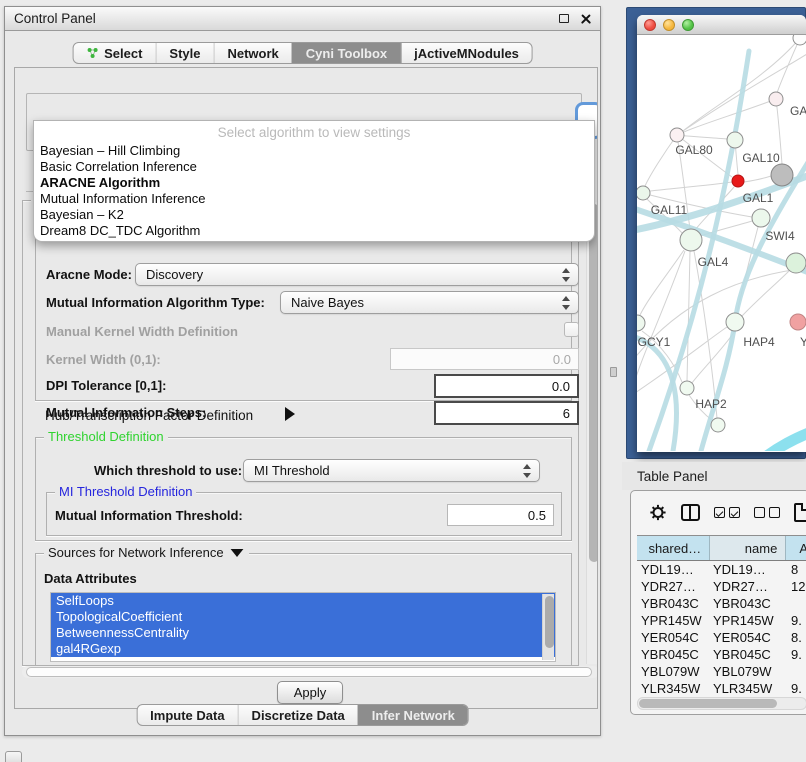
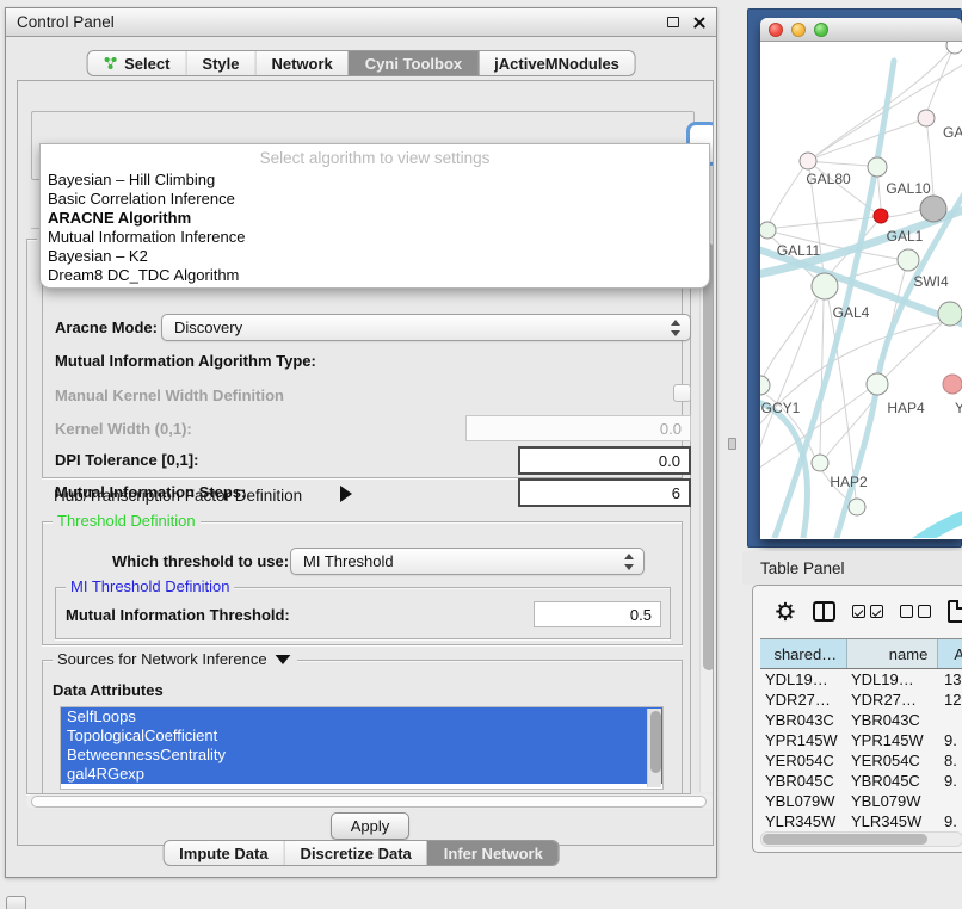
  Control Panel
  Select
  Style
  Network
  Cyni Toolbox
  jActiveMNodules
  Aracne Mode:
  Discovery
  Mutual Information Algorithm Type:
- Naive Bayes
  Manual Kernel Width Definition
  Kernel Width (0,1):
  0.0
  DPI Tolerance [0,1]:
  0.0
  Mutual Information Steps:
  6
  Hub/Transcription Factor Definition
  Threshold Definition
  Which threshold to use:
  MI Threshold
  MI Threshold Definition
  Mutual Information Threshold:
  0.5
  Sources for Network Inference
  Data Attributes
  SelfLoops
  TopologicalCoefficient
  BetweennessCentrality
  gal4RGexp
  Apply
  Select algorithm to view settings
  Bayesian – Hill Climbing
  Basic Correlation Inference
  ARACNE Algorithm
  Mutual Information Inference
  Bayesian – K2
  Dream8 DC_TDC Algorithm
  Impute Data
  Discretize Data
  Infer Network
  GAL80
  GAL10
  GAL1
  GAL11
  SWI4
  GAL4
  GCY1
  HAP4
  Y
  HAP2
  Table Panel
  shared…
  name
  A
  YDL19…
  YDL19…
- 8
+ 13
  YDR27…
  YDR27…
  12
  YBR043C
  YBR043C
  YPR145W
  YPR145W
  9.
  YER054C
  YER054C
  8.
  YBR045C
  YBR045C
  9.
  YBL079W
  YBL079W
  YLR345W
  YLR345W
  9.
